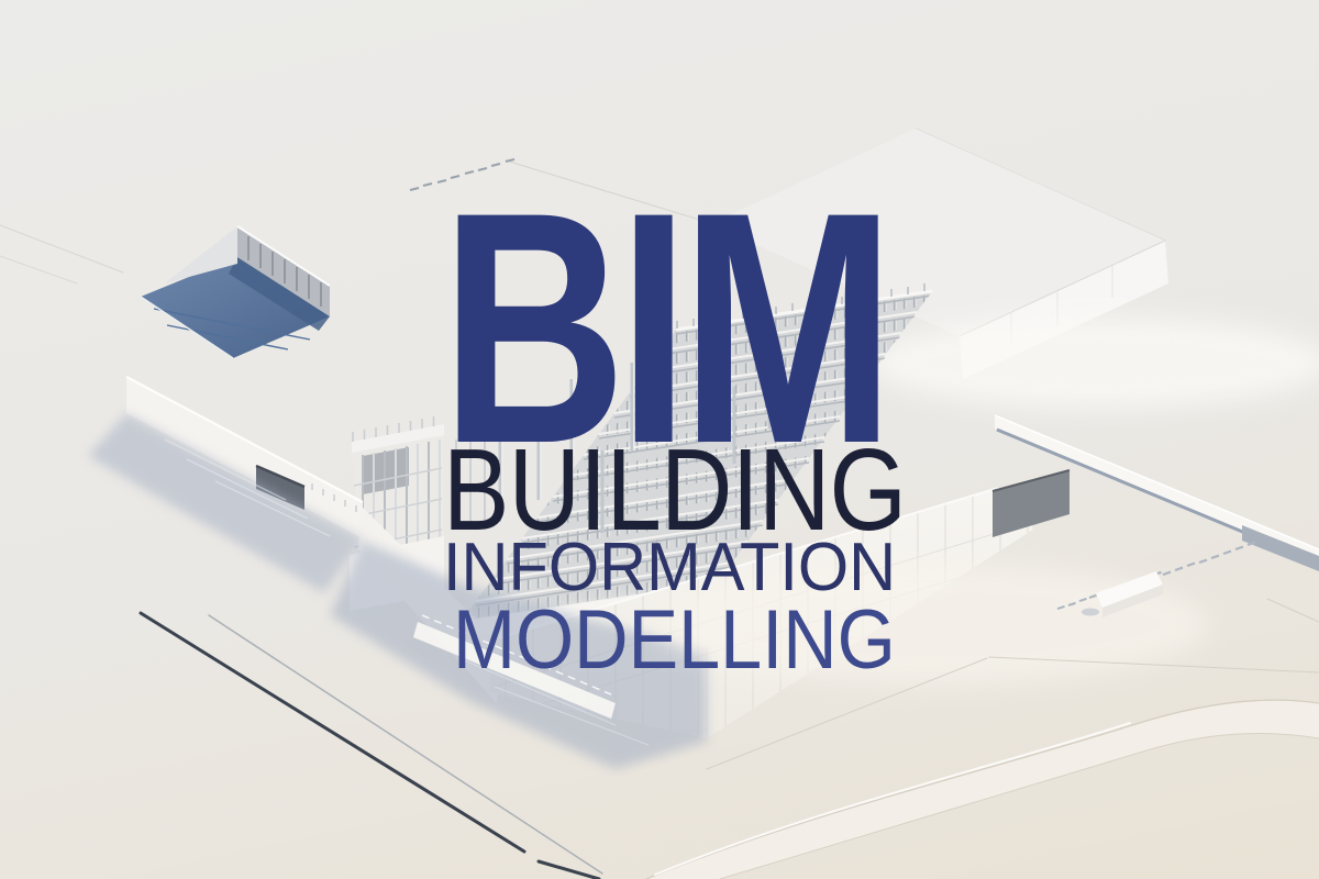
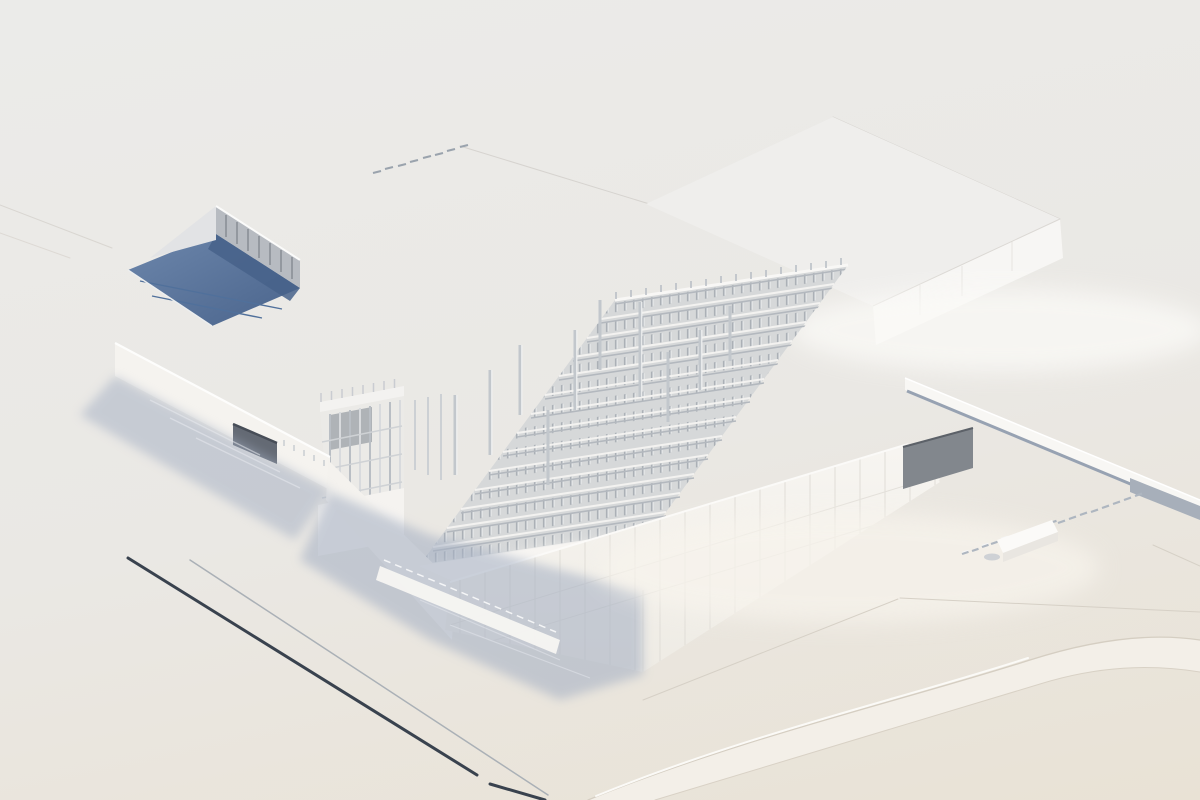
- BIM
- BUILDING
- INFORMATION
- MODELLING
